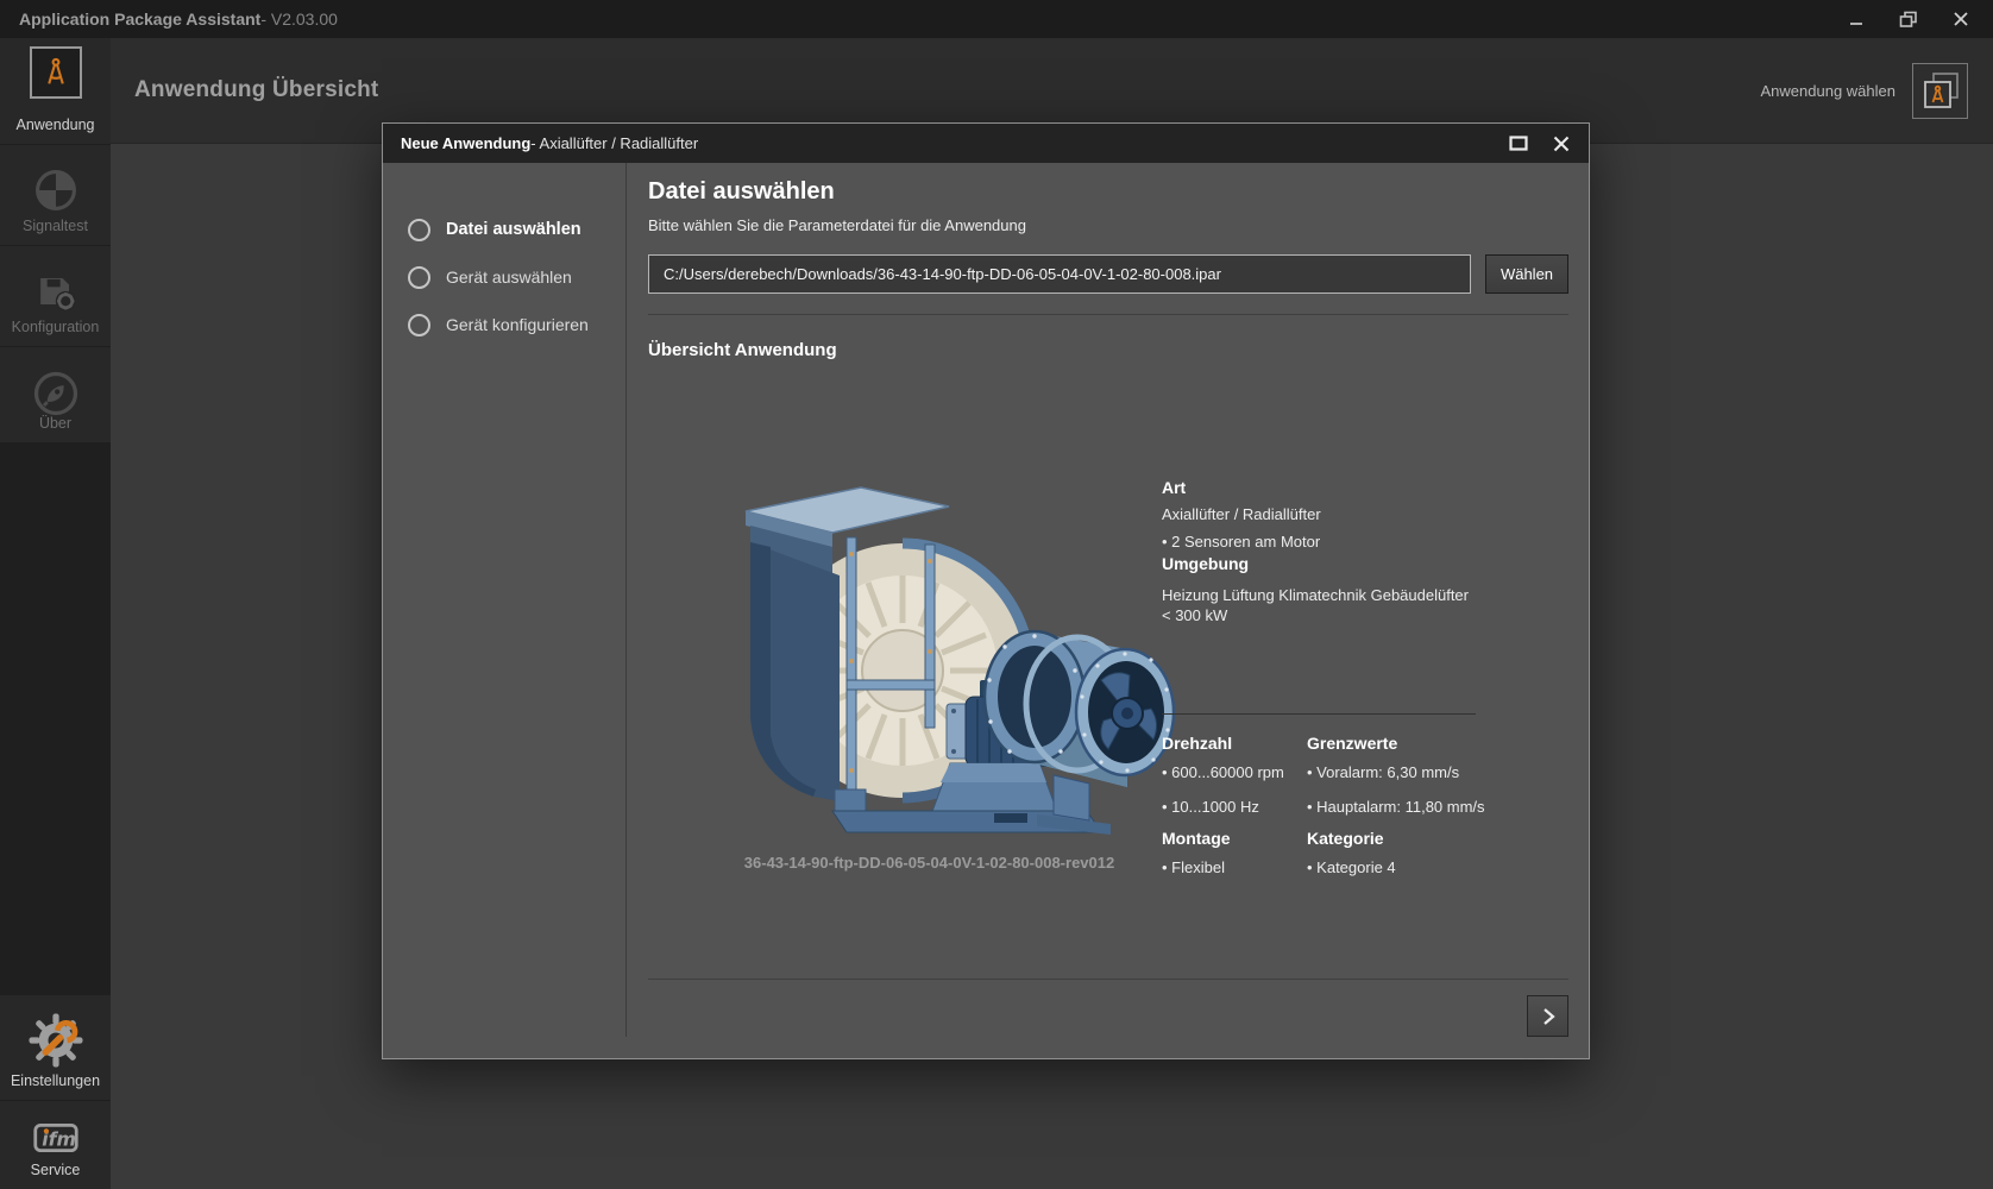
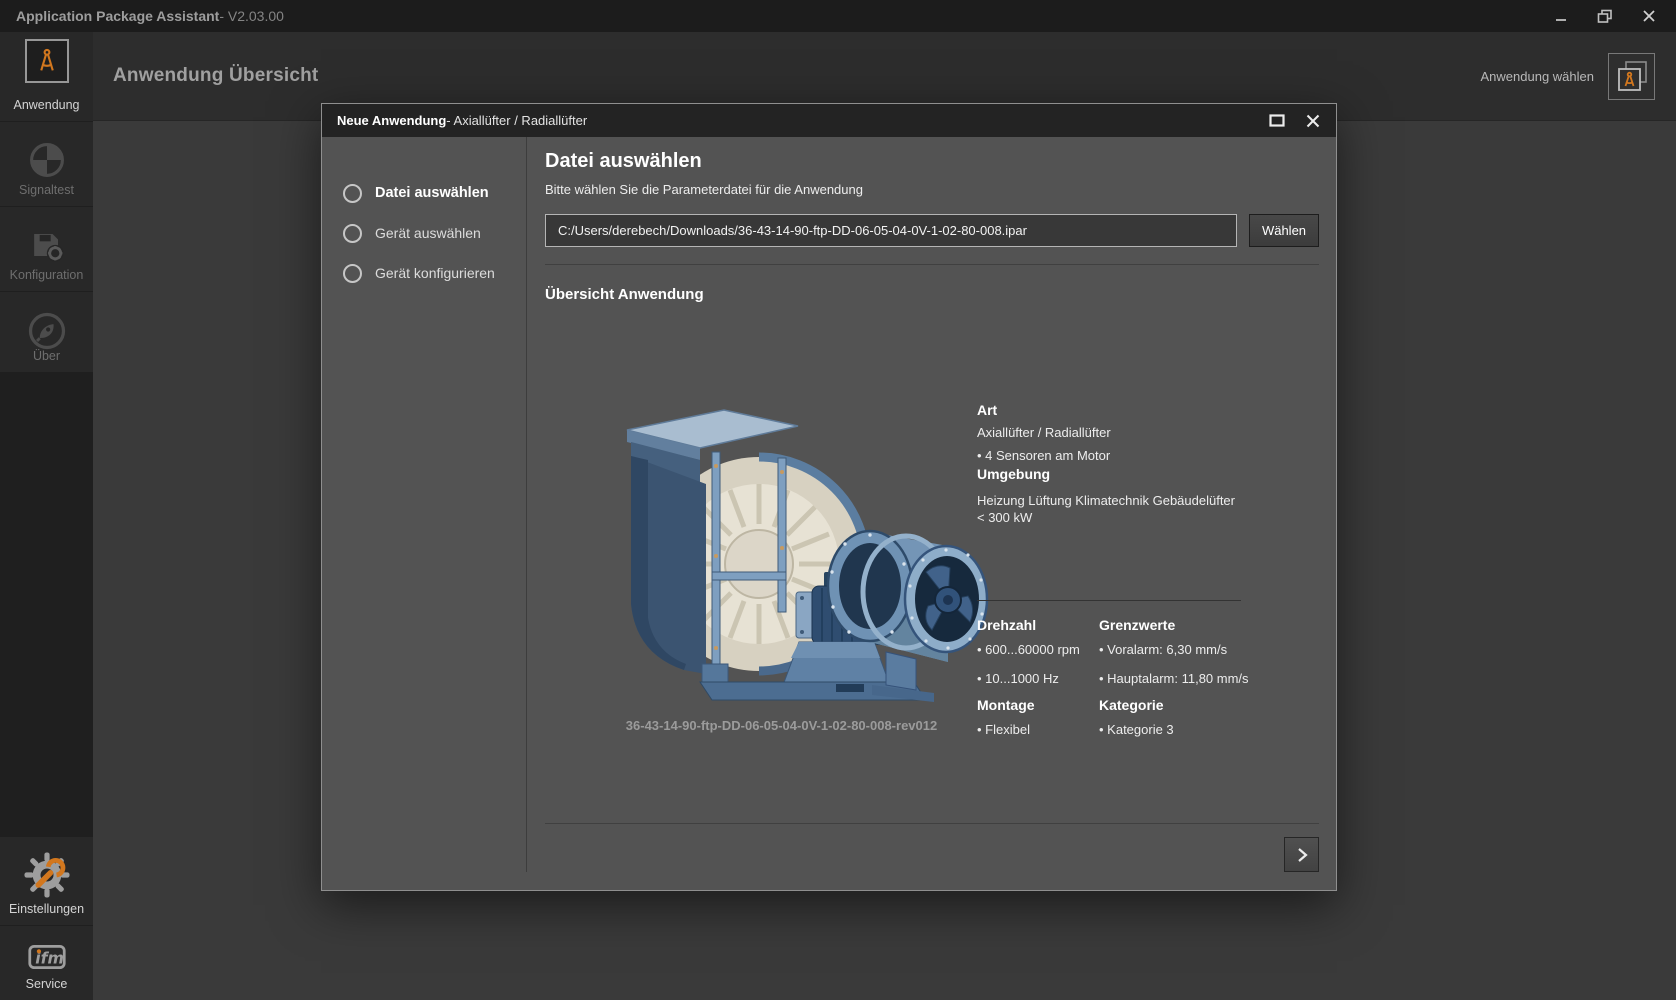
  Application Package Assistant
  - V2.03.00
  Anwendung Übersicht
  Anwendung wählen
  Anwendung
  Signaltest
  Konfiguration
  Über
  Einstellungen
  ifm
  Service
  Neue Anwendung
  - Axiallüfter / Radiallüfter
  Datei auswählen
  Gerät auswählen
  Gerät konfigurieren
  Datei auswählen
  Bitte wählen Sie die Parameterdatei für die Anwendung
  C:/Users/derebech/Downloads/36-43-14-90-ftp-DD-06-05-04-0V-1-02-80-008.ipar
  Wählen
  Übersicht Anwendung
  36-43-14-90-ftp-DD-06-05-04-0V-1-02-80-008-rev012
  Art
  Axiallüfter / Radiallüfter
- • 2 Sensoren am Motor
+ • 4 Sensoren am Motor
  Umgebung
  Heizung Lüftung Klimatechnik Gebäudelüfter < 300 kW
  Drehzahl
  • 600...60000 rpm
  • 10...1000 Hz
  Grenzwerte
  • Voralarm: 6,30 mm/s
  • Hauptalarm: 11,80 mm/s
  Montage
  • Flexibel
  Kategorie
- • Kategorie 4
+ • Kategorie 3
